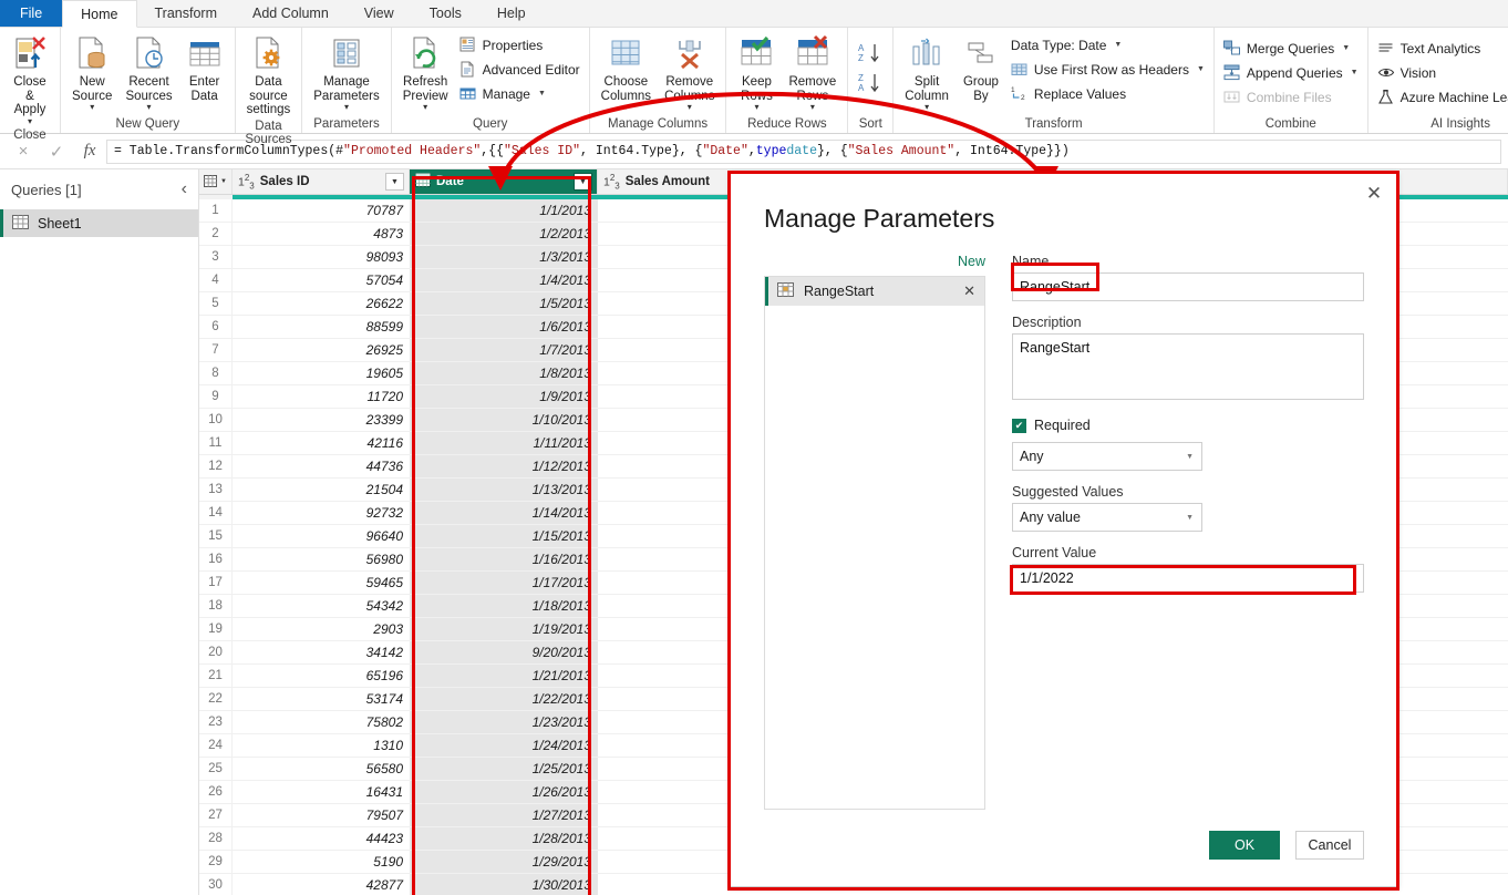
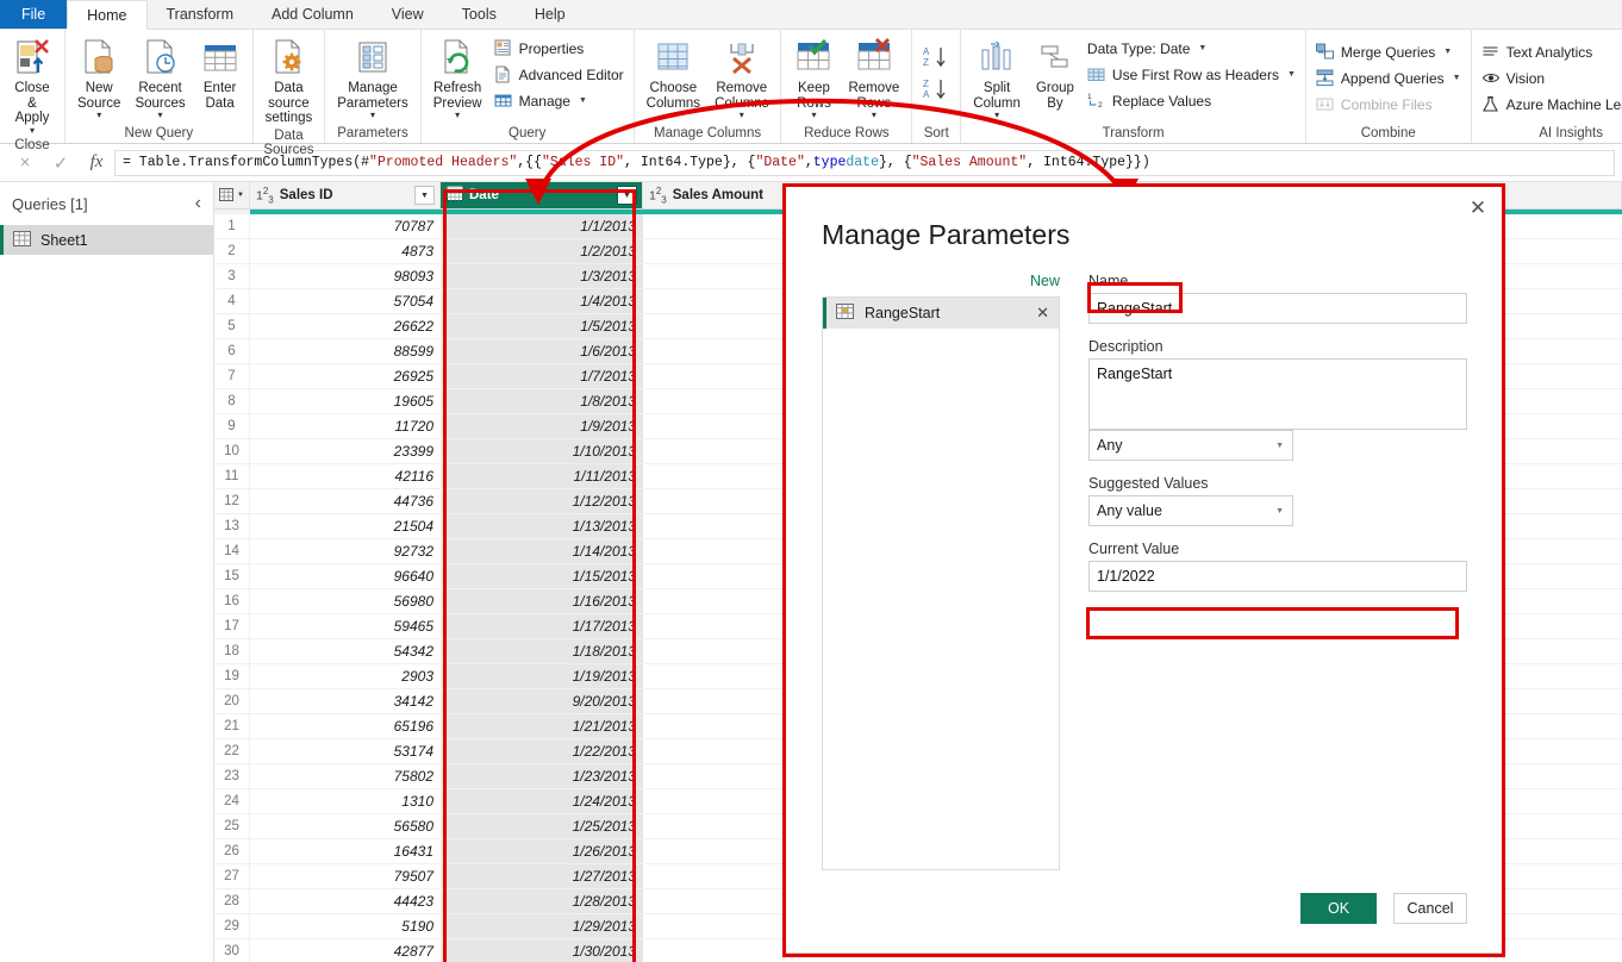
  File
  Home
  Transform
  Add Column
  View
  Tools
  Help
  Close &
  Apply
  ▾
  Close
  New
  Source
  ▾
  Recent
  Sources
  ▾
  Enter
  Data
  New Query
  Data source
  settings
  Data Sources
  Manage
  Parameters
  ▾
  Parameters
  Refresh
  Preview
  ▾
  Properties
  Advanced Editor
  Manage
  Query
  Choose
  Columns
  Remove
  ▾
  Manage Columns
  Keep
  ▾
  Remove
  ▾
  Reduce Rows
  A
  Z
  Z
  A
  Sort
  Split
  Column
  ▾
  Group
  By
  Data Type: Date
  Use First Row as Headers
  Replace Values
  Transform
  Merge Queries
  Append Queries
  Combine Files
  Combine
  Text Analytics
  Vision
  Azure Machine Le
  AI Insights
  ×
  ✓
  fx
  = Table.TransformColumnTypes(#
  "Promoted Headers"
  ,{{
  "Sles ID"
  , Int64.Type}, {
  "Date"
  ,
  type
  date
  }, {
  "Sales Amount"
  , Int64.ype}})
  Queries [1]
  ‹
  Sheet1
  123
  Sales ID
  Date
  123
  Sales Amount
  1
  70787
  1/1/2013
  2
  4873
  1/2/2013
  3
  98093
  1/3/2013
  4
  57054
  1/4/2013
  5
  26622
  1/5/2013
  6
  88599
  1/6/2013
  7
  26925
  1/7/2013
  8
  19605
  1/8/2013
  9
  11720
  1/9/2013
  10
  23399
  1/10/2013
  11
  42116
  1/11/2013
  12
  44736
  1/12/2013
  13
  21504
  1/13/2013
  14
  92732
  1/14/2013
  15
  96640
  1/15/2013
  16
  56980
  1/16/2013
  17
  59465
  1/17/2013
  18
  54342
  1/18/2013
  19
  2903
  1/19/2013
  20
  34142
  9/20/2013
  21
  65196
  1/21/2013
  22
  53174
  1/22/2013
  23
  75802
  1/23/2013
  24
  1310
  1/24/2013
  25
  56580
  1/25/2013
  26
  16431
  1/26/2013
  27
  79507
  1/27/2013
  28
  44423
  1/28/2013
  29
  5190
  1/29/2013
  30
  42877
  1/30/2013
  ✕
  Manage Parameters
  New
  RangeStart
  ✕
  Name
  RangeStart
  Description
  RangeStart
- ✔
- Required
  Any
  Suggested Values
  Any value
  Current Value
  1/1/2022
  OK
  Cancel
